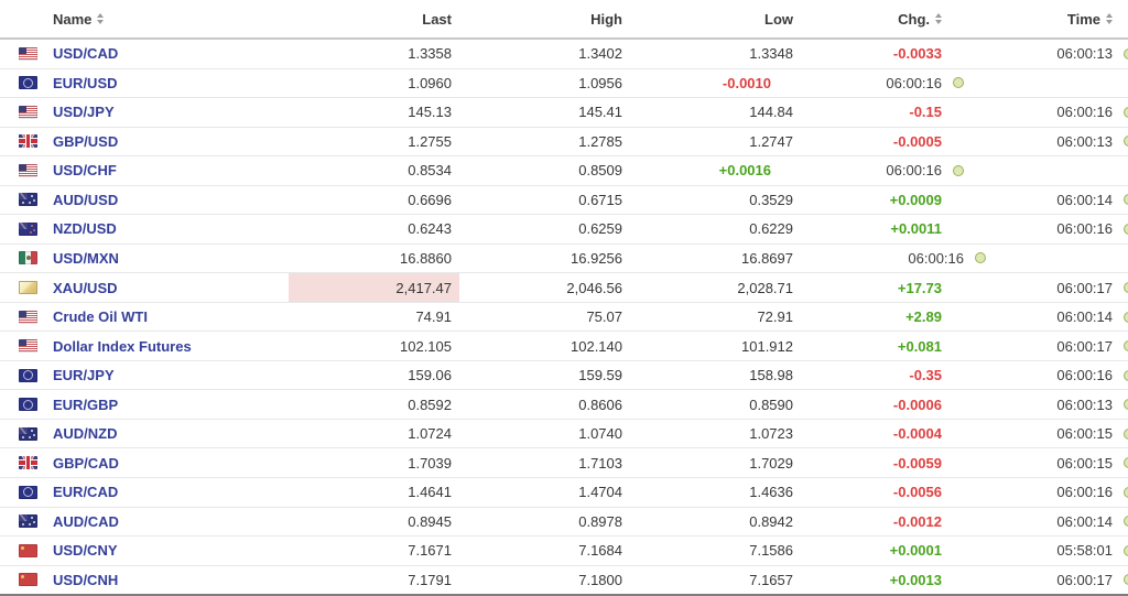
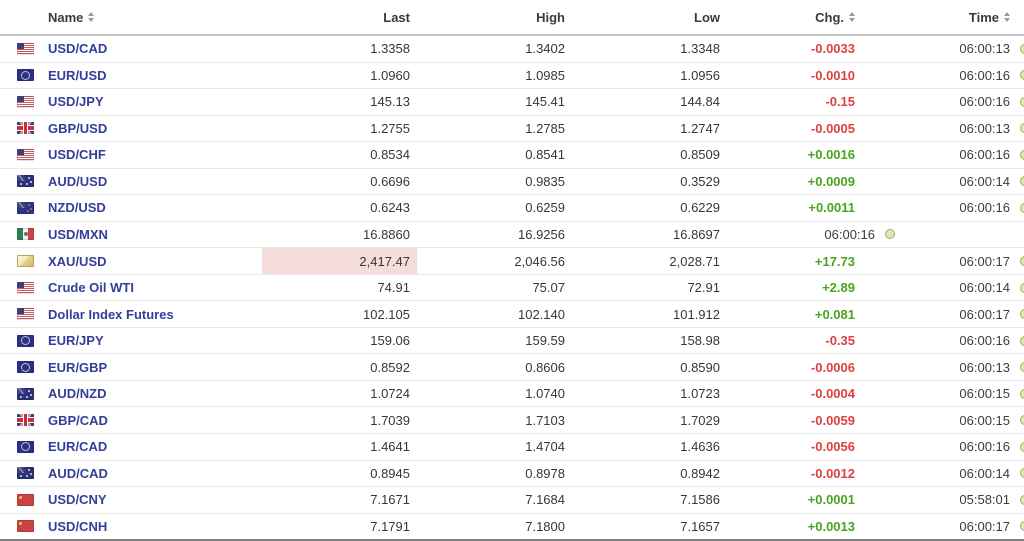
  Name
  Last
  High
  Low
  Chg.
  Time
  USD/CAD
  1.3358
  1.3402
  1.3348
  -0.0033
  06:00:13
  EUR/USD
  1.0960
+ 1.0985
  1.0956
  -0.0010
  06:00:16
  USD/JPY
  145.13
  145.41
  144.84
  -0.15
  06:00:16
  GBP/USD
  1.2755
  1.2785
  1.2747
  -0.0005
  06:00:13
  USD/CHF
  0.8534
+ 0.8541
  0.8509
  +0.0016
  06:00:16
  AUD/USD
  0.6696
- 0.6715
+ 0.9835
  0.3529
  +0.0009
  06:00:14
  NZD/USD
  0.6243
  0.6259
  0.6229
  +0.0011
  06:00:16
  USD/MXN
  16.8860
  16.9256
  16.8697
  06:00:16
  XAU/USD
  2,417.47
  2,046.56
  2,028.71
  +17.73
  06:00:17
  Crude Oil WTI
  74.91
  75.07
  72.91
  +2.89
  06:00:14
  Dollar Index Futures
  102.105
  102.140
  101.912
  +0.081
  06:00:17
  EUR/JPY
  159.06
  159.59
  158.98
  -0.35
  06:00:16
  EUR/GBP
  0.8592
  0.8606
  0.8590
  -0.0006
  06:00:13
  AUD/NZD
  1.0724
  1.0740
  1.0723
  -0.0004
  06:00:15
  GBP/CAD
  1.7039
  1.7103
  1.7029
  -0.0059
  06:00:15
  EUR/CAD
  1.4641
  1.4704
  1.4636
  -0.0056
  06:00:16
  AUD/CAD
  0.8945
  0.8978
  0.8942
  -0.0012
  06:00:14
  USD/CNY
  7.1671
  7.1684
  7.1586
  +0.0001
  05:58:01
  USD/CNH
  7.1791
  7.1800
  7.1657
  +0.0013
  06:00:17
